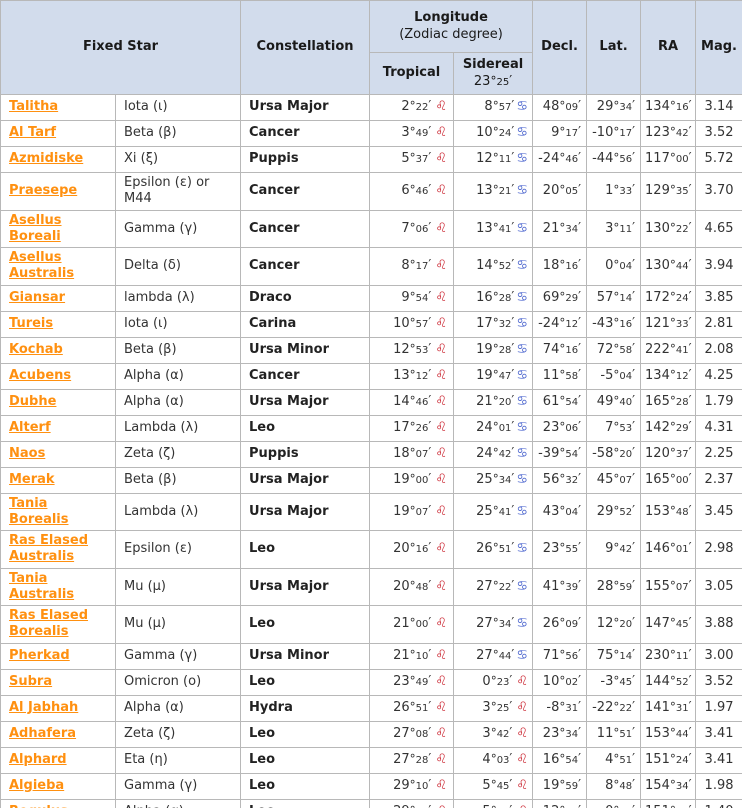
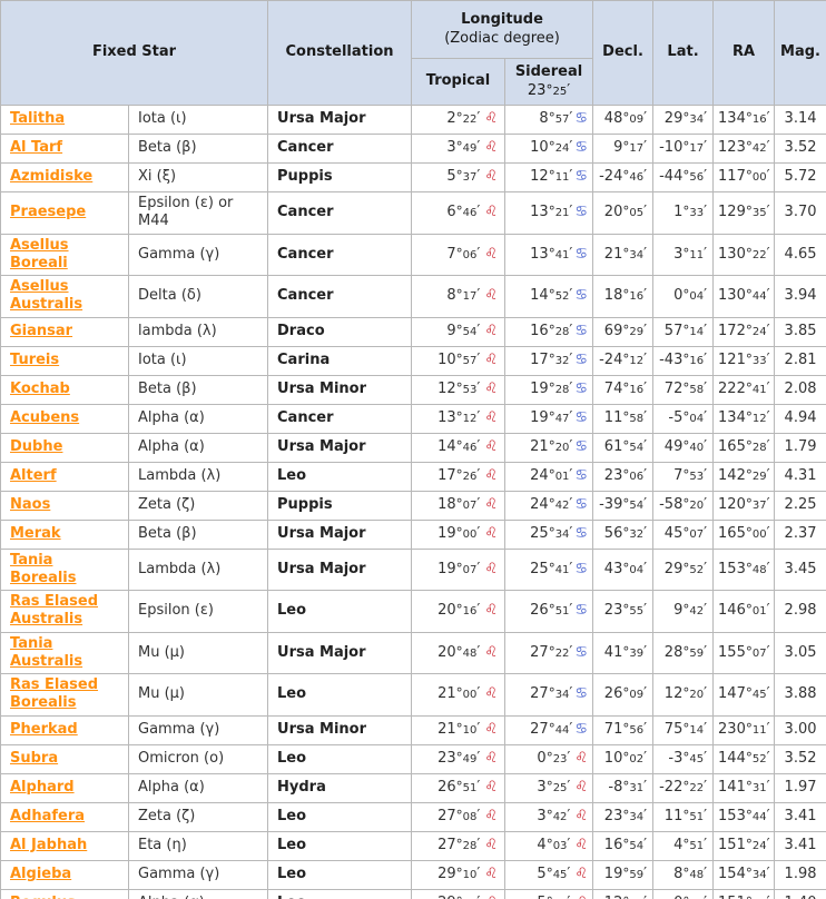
  Fixed Star	Constellation	Longitude (Zodiac degree)	Decl.	Lat.	RA	Mag.
  Tropical	Sidereal 23°25′
  Talitha	Iota (ι)	Ursa Major	2°22′ ♌	8°57′ ♋	48°09′	29°34′	134°16′	3.14
  Al Tarf	Beta (β)	Cancer	3°49′ ♌	10°24′ ♋	9°17′	-10°17′	123°42′	3.52
  Azmidiske	Xi (ξ)	Puppis	5°37′ ♌	12°11′ ♋	-24°46′	-44°56′	117°00′	5.72
  Praesepe	Epsilon (ε) or M44	Cancer	6°46′ ♌	13°21′ ♋	20°05′	1°33′	129°35′	3.70
  Asellus Boreali	Gamma (γ)	Cancer	7°06′ ♌	13°41′ ♋	21°34′	3°11′	130°22′	4.65
  Asellus Australis	Delta (δ)	Cancer	8°17′ ♌	14°52′ ♋	18°16′	0°04′	130°44′	3.94
  Giansar	lambda (λ)	Draco	9°54′ ♌	16°28′ ♋	69°29′	57°14′	172°24′	3.85
  Tureis	Iota (ι)	Carina	10°57′ ♌	17°32′ ♋	-24°12′	-43°16′	121°33′	2.81
  Kochab	Beta (β)	Ursa Minor	12°53′ ♌	19°28′ ♋	74°16′	72°58′	222°41′	2.08
- Acubens	Alpha (α)	Cancer	13°12′ ♌	19°47′ ♋	11°58′	-5°04′	134°12′	4.25
+ Acubens	Alpha (α)	Cancer	13°12′ ♌	19°47′ ♋	11°58′	-5°04′	134°12′	4.94
  Dubhe	Alpha (α)	Ursa Major	14°46′ ♌	21°20′ ♋	61°54′	49°40′	165°28′	1.79
  Alterf	Lambda (λ)	Leo	17°26′ ♌	24°01′ ♋	23°06′	7°53′	142°29′	4.31
  Naos	Zeta (ζ)	Puppis	18°07′ ♌	24°42′ ♋	-39°54′	-58°20′	120°37′	2.25
  Merak	Beta (β)	Ursa Major	19°00′ ♌	25°34′ ♋	56°32′	45°07′	165°00′	2.37
  Tania Borealis	Lambda (λ)	Ursa Major	19°07′ ♌	25°41′ ♋	43°04′	29°52′	153°48′	3.45
  Ras Elased Australis	Epsilon (ε)	Leo	20°16′ ♌	26°51′ ♋	23°55′	9°42′	146°01′	2.98
  Tania Australis	Mu (μ)	Ursa Major	20°48′ ♌	27°22′ ♋	41°39′	28°59′	155°07′	3.05
  Ras Elased Borealis	Mu (μ)	Leo	21°00′ ♌	27°34′ ♋	26°09′	12°20′	147°45′	3.88
  Pherkad	Gamma (γ)	Ursa Minor	21°10′ ♌	27°44′ ♋	71°56′	75°14′	230°11′	3.00
  Subra	Omicron (o)	Leo	23°49′ ♌	0°23′ ♌	10°02′	-3°45′	144°52′	3.52
- Al Jabhah	Alpha (α)	Hydra	26°51′ ♌	3°25′ ♌	-8°31′	-22°22′	141°31′	1.97
+ Alphard	Alpha (α)	Hydra	26°51′ ♌	3°25′ ♌	-8°31′	-22°22′	141°31′	1.97
  Adhafera	Zeta (ζ)	Leo	27°08′ ♌	3°42′ ♌	23°34′	11°51′	153°44′	3.41
- Alphard	Eta (η)	Leo	27°28′ ♌	4°03′ ♌	16°54′	4°51′	151°24′	3.41
+ Al Jabhah	Eta (η)	Leo	27°28′ ♌	4°03′ ♌	16°54′	4°51′	151°24′	3.41
  Algieba	Gamma (γ)	Leo	29°10′ ♌	5°45′ ♌	19°59′	8°48′	154°34′	1.98
